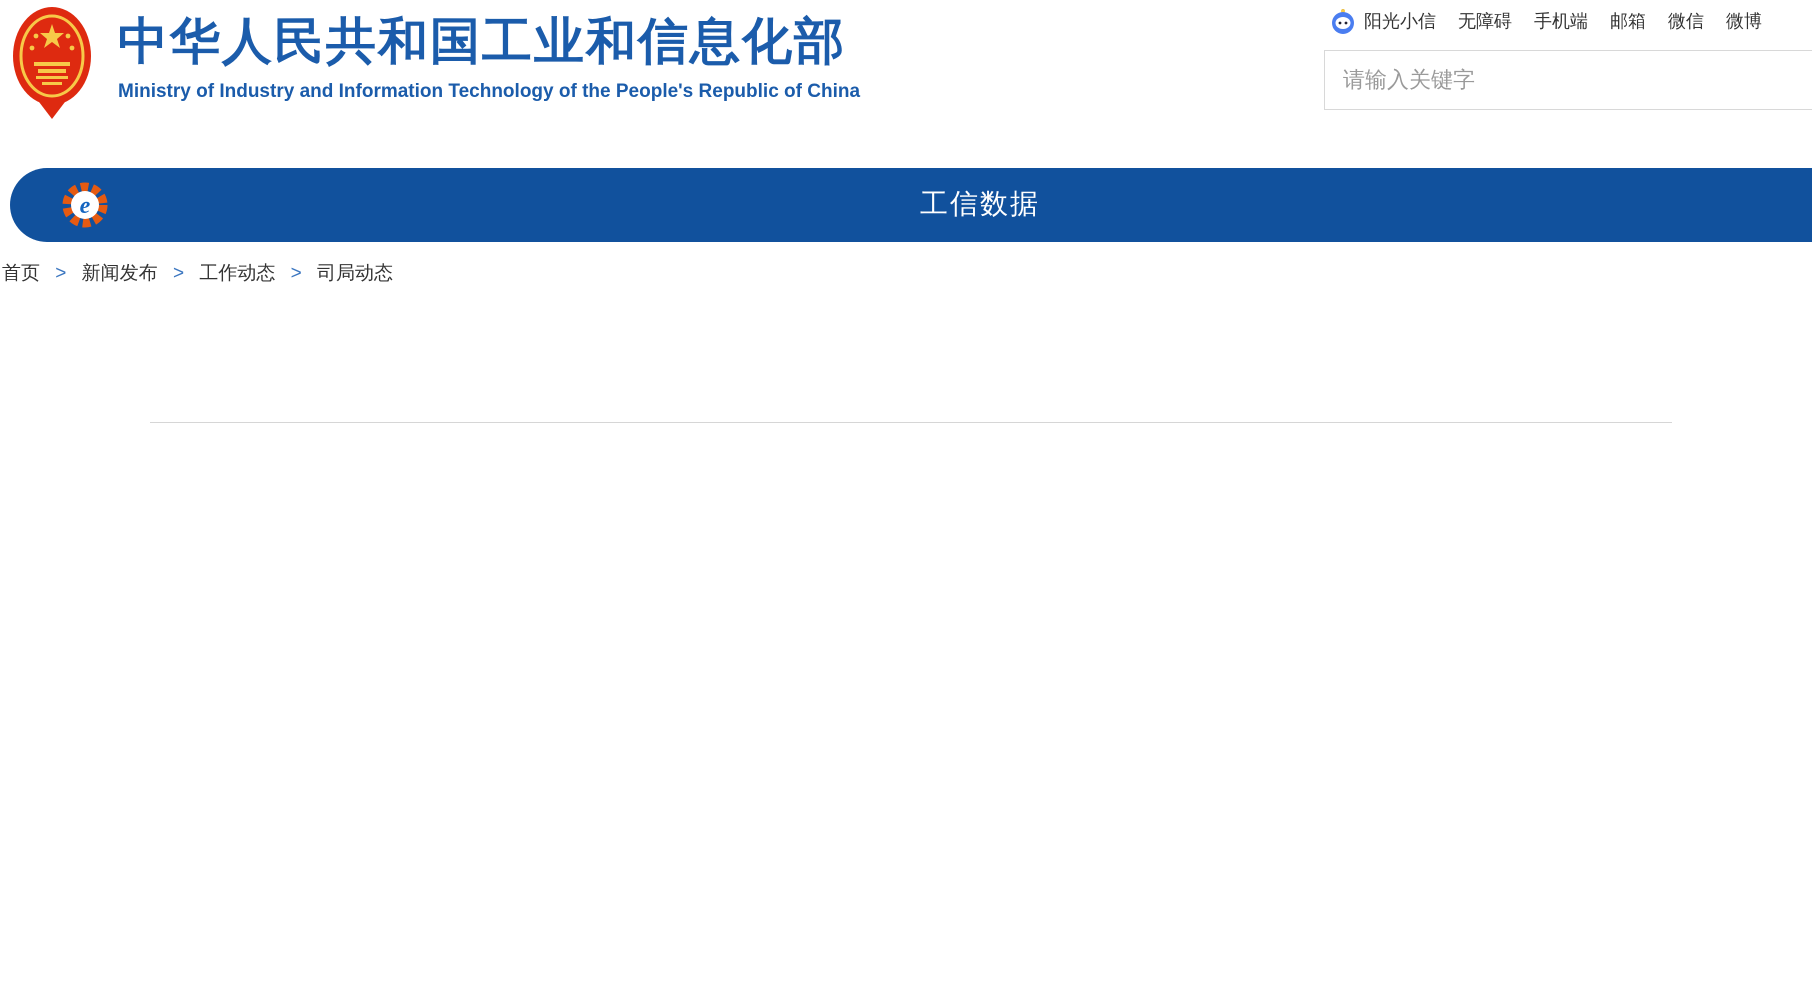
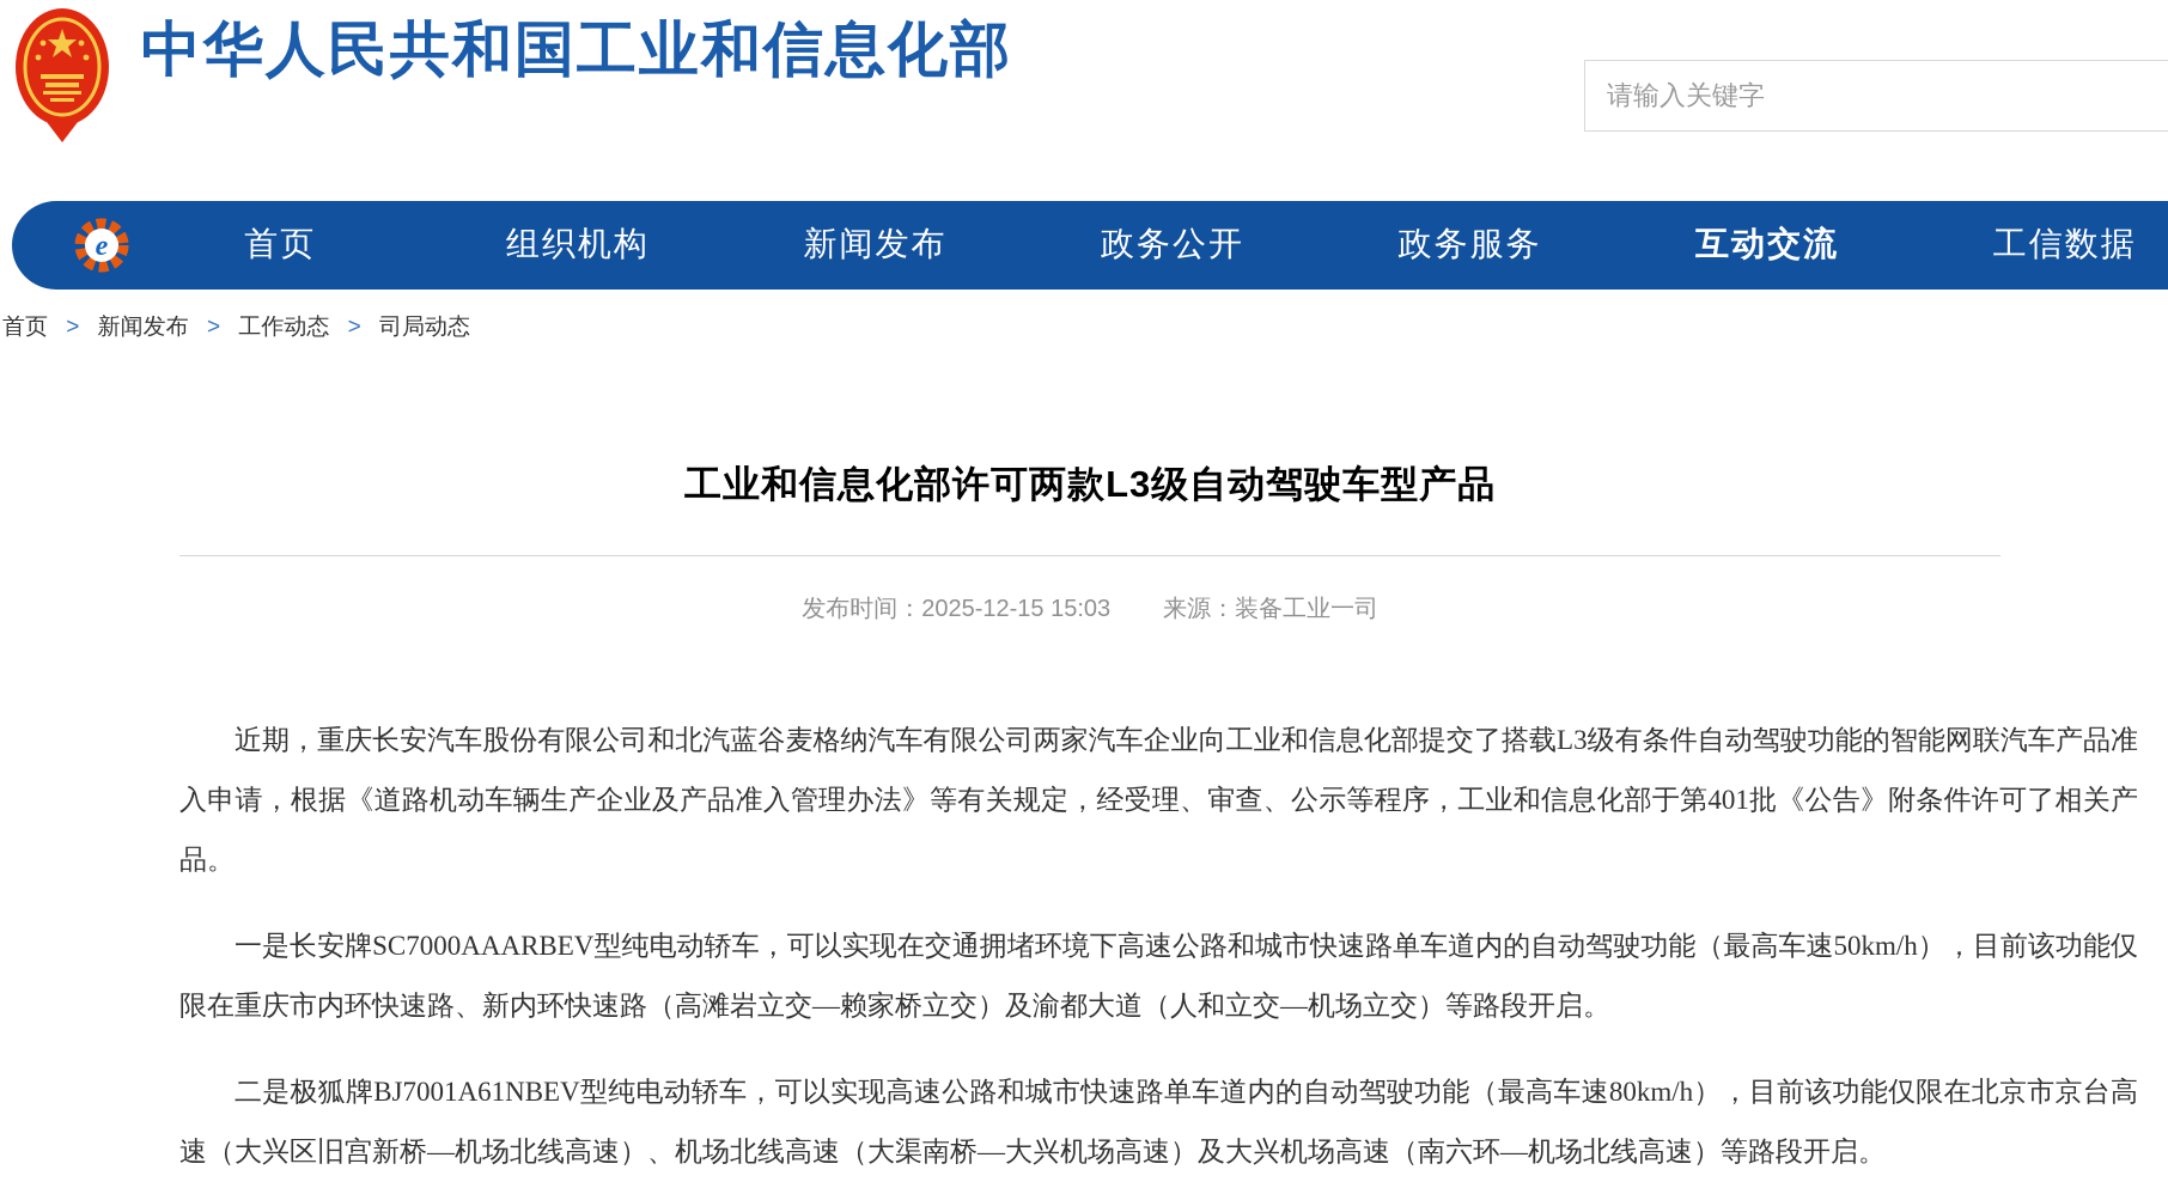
  中华人民共和国工业和信息化部
- Ministry of Industry and Information Technology of the People's Republic of China
- 阳光小信
- 无障碍
- 手机端
- 邮箱
- 微信
- 微博
  请输入关键字
  e
+ 首页
+ 组织机构
+ 新闻发布
+ 政务公开
+ 政务服务
+ 互动交流
  工信数据
  首页 > 新闻发布 > 工作动态 > 司局动态
+ 工业和信息化部许可两款L3级自动驾驶车型产品
+ 发布时间：2025-12-15 15:03 来源：装备工业一司
+ 近期，重庆长安汽车股份有限公司和北汽蓝谷麦格纳汽车有限公司两家汽车企业向工业和信息化部提交了搭载L3级有条件自动驾驶功能的智能网联汽车产品准入申请，根据《道路机动车辆生产企业及产品准入管理办法》等有关规定，经受理、审查、公示等程序，工业和信息化部于第401批《公告》附条件许可了相关产品。
+ 一是长安牌SC7000AAARBEV型纯电动轿车，可以实现在交通拥堵环境下高速公路和城市快速路单车道内的自动驾驶功能（最高车速50km/h），目前该功能仅限在重庆市内环快速路、新内环快速路（高滩岩立交—赖家桥立交）及渝都大道（人和立交—机场立交）等路段开启。
+ 二是极狐牌BJ7001A61NBEV型纯电动轿车，可以实现高速公路和城市快速路单车道内的自动驾驶功能（最高车速80km/h），目前该功能仅限在北京市京台高速（大兴区旧宫新桥—机场北线高速）、机场北线高速（大渠南桥—大兴机场高速）及大兴机场高速（南六环—机场北线高速）等路段开启。
